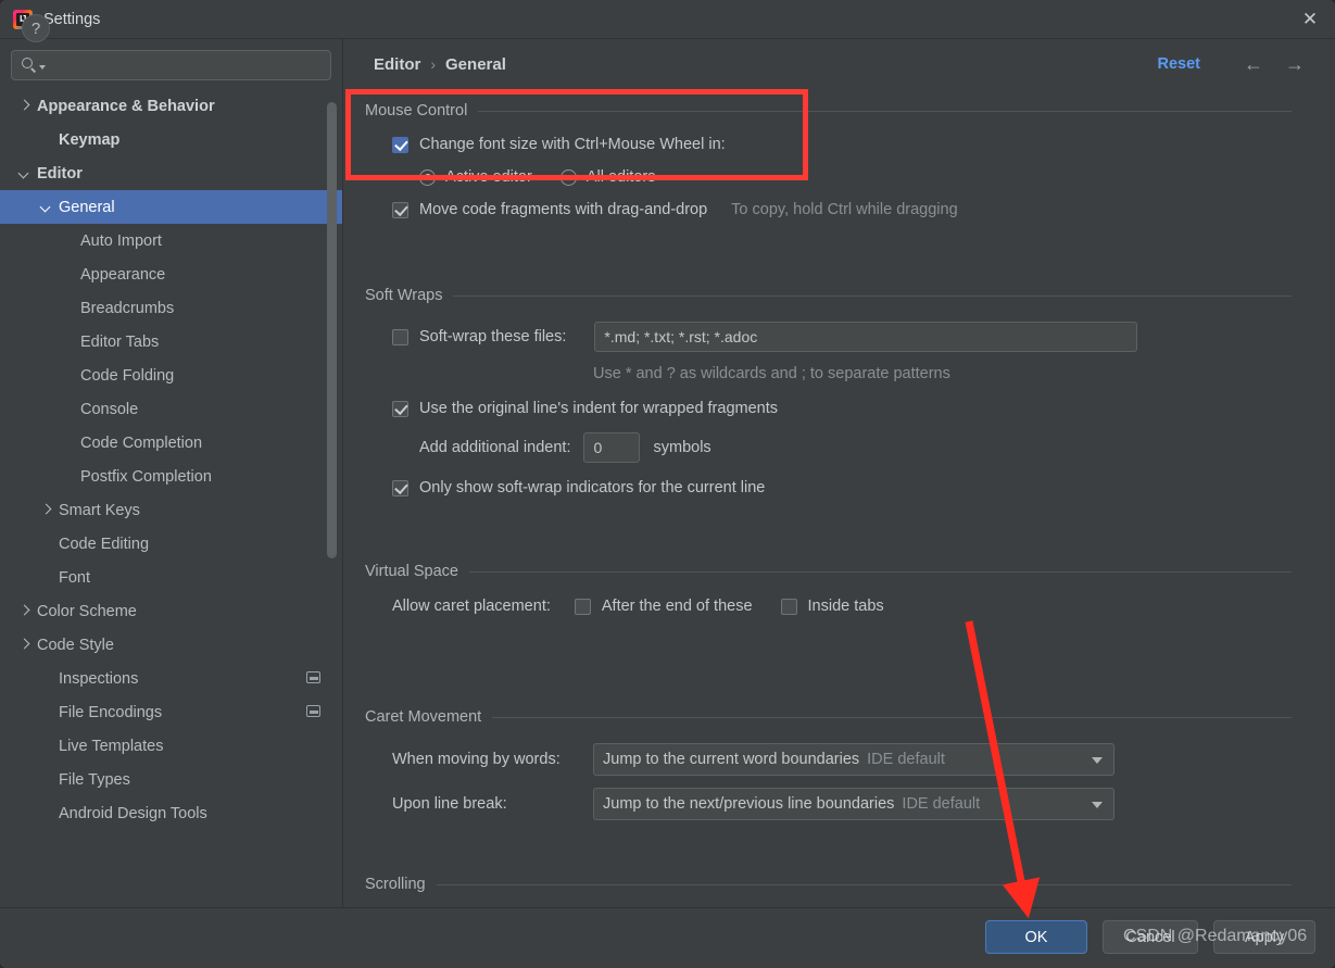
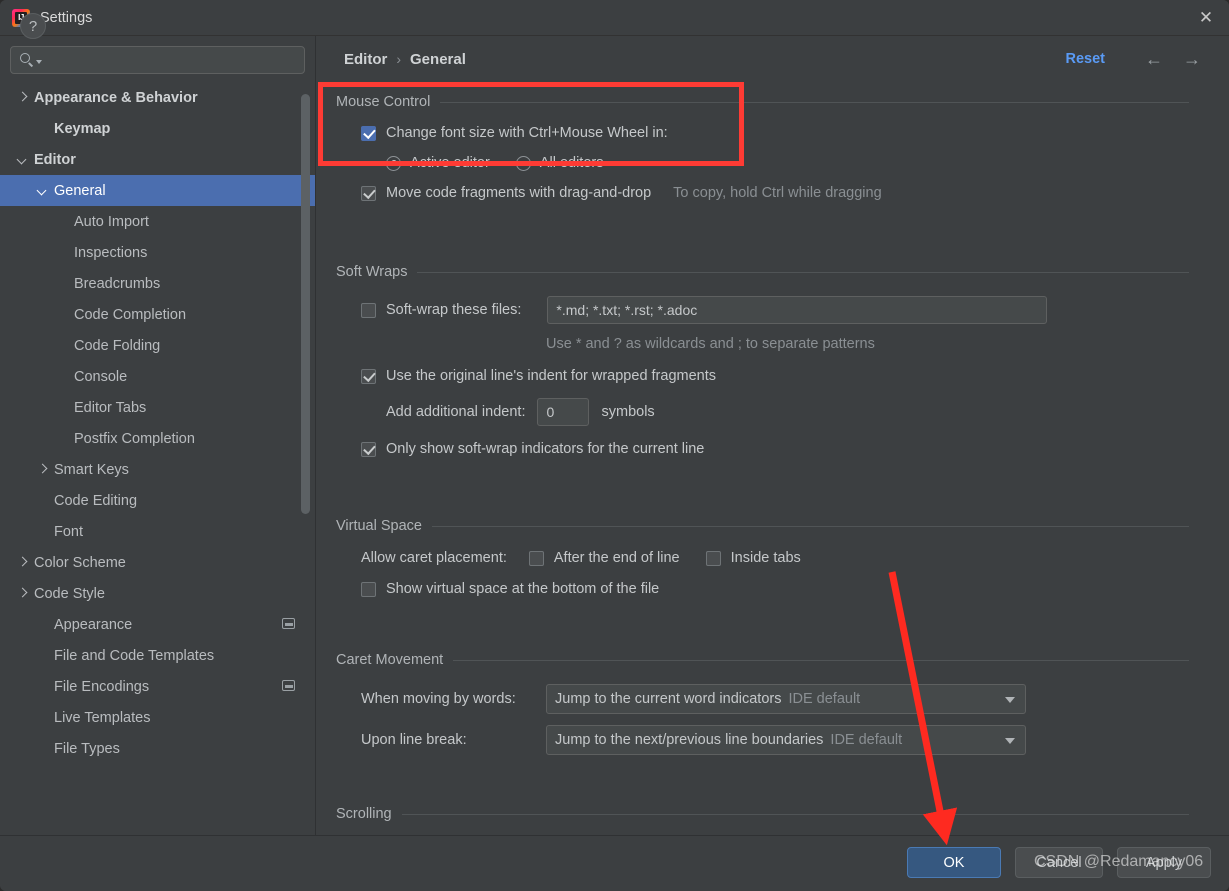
  Settings
  ✕
  Appearance & Behavior
  Keymap
  Editor
  General
  Auto Import
- Appearance
+ Inspections
  Breadcrumbs
- Editor Tabs
+ Code Completion
  Code Folding
  Console
- Code Completion
+ Editor Tabs
  Postfix Completion
  Smart Keys
  Code Editing
  Font
  Color Scheme
  Code Style
- Inspections
+ Appearance
+ File and Code Templates
  File Encodings
  Live Templates
  File Types
- Android Design Tools
  Editor
  ›
  General
  Reset
  ←
  →
  Mouse Control
  Change font size with Ctrl+Mouse Wheel in:
  Active editor
  All editors
  Move code fragments with drag-and-drop
  To copy, hold Ctrl while dragging
  Soft Wraps
  Soft-wrap these files:
  *.md; *.txt; *.rst; *.adoc
  Use * and ? as wildcards and ; to separate patterns
  Use the original line's indent for wrapped fragments
  Add additional indent:
  0
  symbols
  Only show soft-wrap indicators for the current line
  Virtual Space
  Allow caret placement:
- After the end of these
+ After the end of line
  Inside tabs
+ Show virtual space at the bottom of the file
  Caret Movement
  When moving by words:
- Jump to the current word boundaries
+ Jump to the current word indicators
  IDE default
  Upon line break:
  Jump to the next/previous line boundaries
  IDE default
  Scrolling
  ?
  OK
  Cancel
  Apply
  CSDN @Redamancy06
